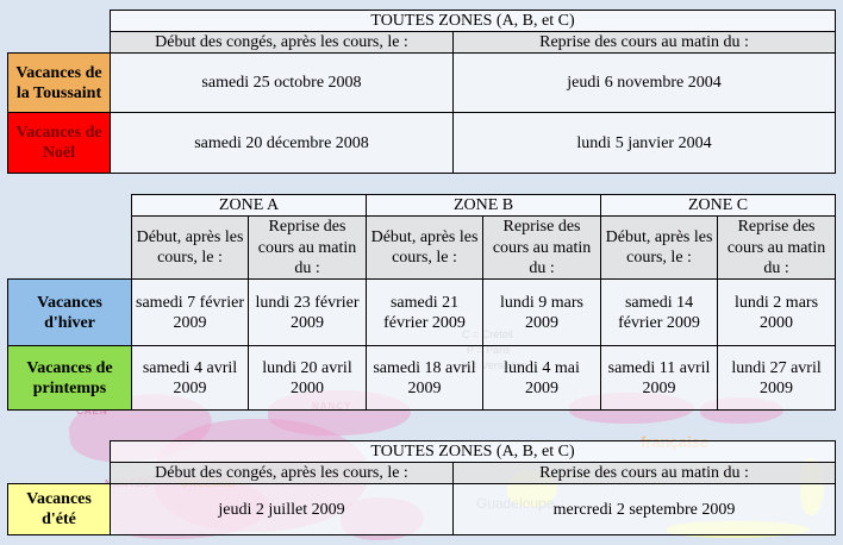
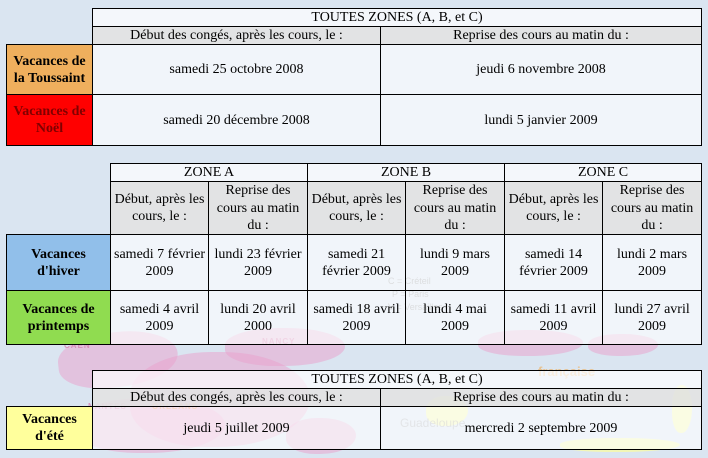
  CAEN
  NANCY
  C = Créteil
  P = Paris
  V = Versailles
  française
  Guadeloupe
  	TOUTES ZONES (A, B, et C)
  Début des congés, après les cours, le :	Reprise des cours au matin du :
- Vacances de la Toussaint	samedi 25 octobre 2008	jeudi 6 novembre 2004
+ Vacances de la Toussaint	samedi 25 octobre 2008	jeudi 6 novembre 2008
- Vacances de Noël	samedi 20 décembre 2008	lundi 5 janvier 2004
+ Vacances de Noël	samedi 20 décembre 2008	lundi 5 janvier 2009
  	ZONE A	ZONE B	ZONE C
  Début, après les cours, le :	Reprise des cours au matin du :	Début, après les cours, le :	Reprise des cours au matin du :	Début, après les cours, le :	Reprise des cours au matin du :
- Vacances d'hiver	samedi 7 février 2009	lundi 23 février 2009	samedi 21 février 2009	lundi 9 mars 2009	samedi 14 février 2009	lundi 2 mars 2000
+ Vacances d'hiver	samedi 7 février 2009	lundi 23 février 2009	samedi 21 février 2009	lundi 9 mars 2009	samedi 14 février 2009	lundi 2 mars 2009
  Vacances de printemps	samedi 4 avril 2009	lundi 20 avril 2000	samedi 18 avril 2009	lundi 4 mai 2009	samedi 11 avril 2009	lundi 27 avril 2009
  	TOUTES ZONES (A, B, et C)
  Début des congés, après les cours, le :	Reprise des cours au matin du :
- Vacances d'été	jeudi 2 juillet 2009	mercredi 2 septembre 2009
+ Vacances d'été	jeudi 5 juillet 2009	mercredi 2 septembre 2009
